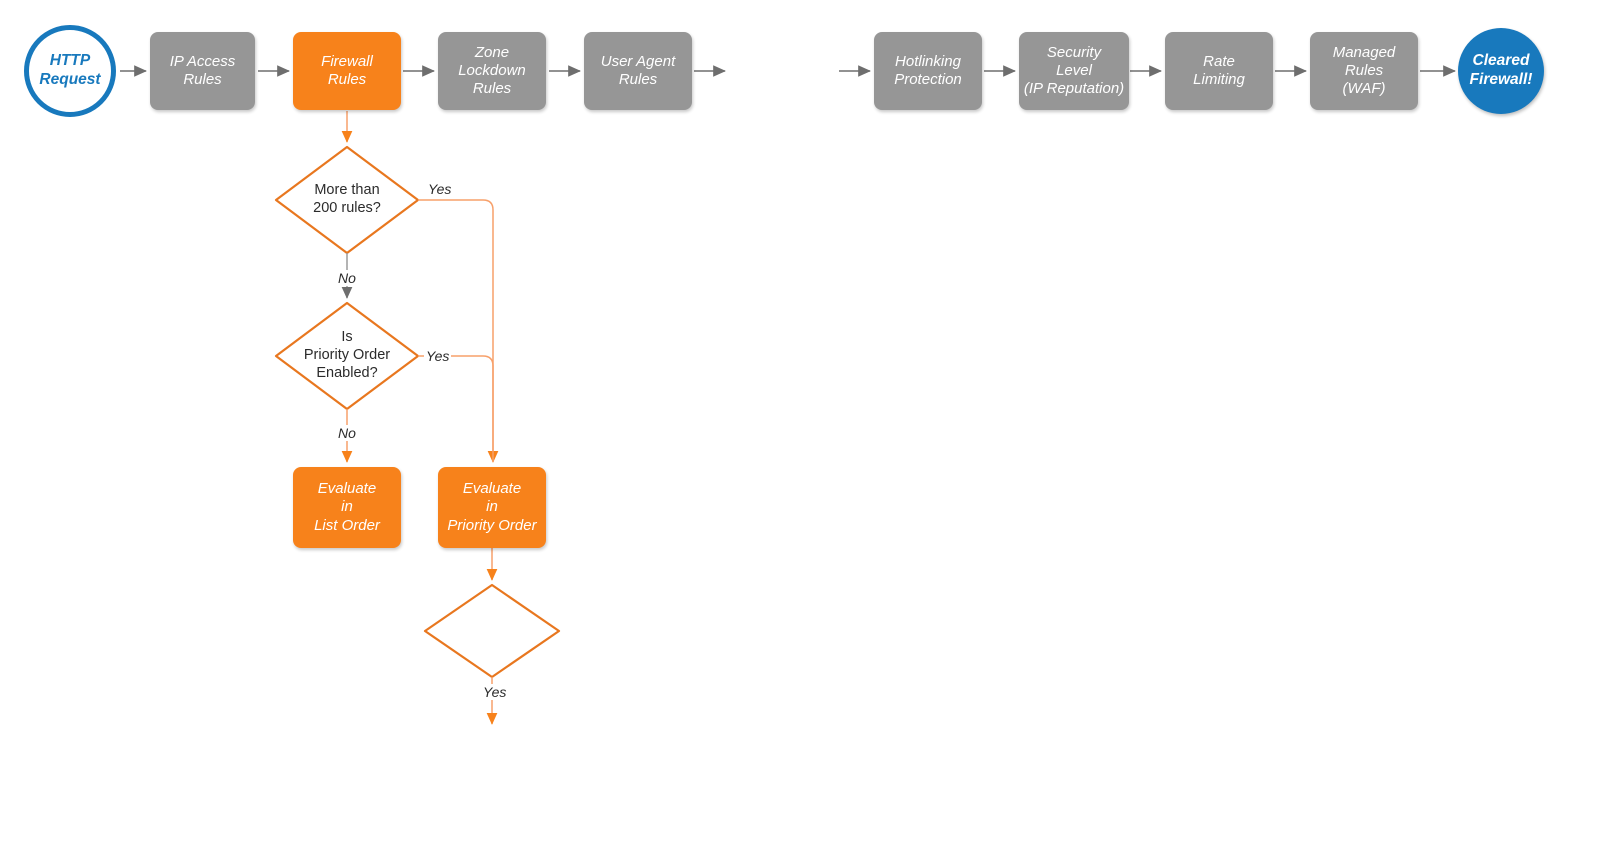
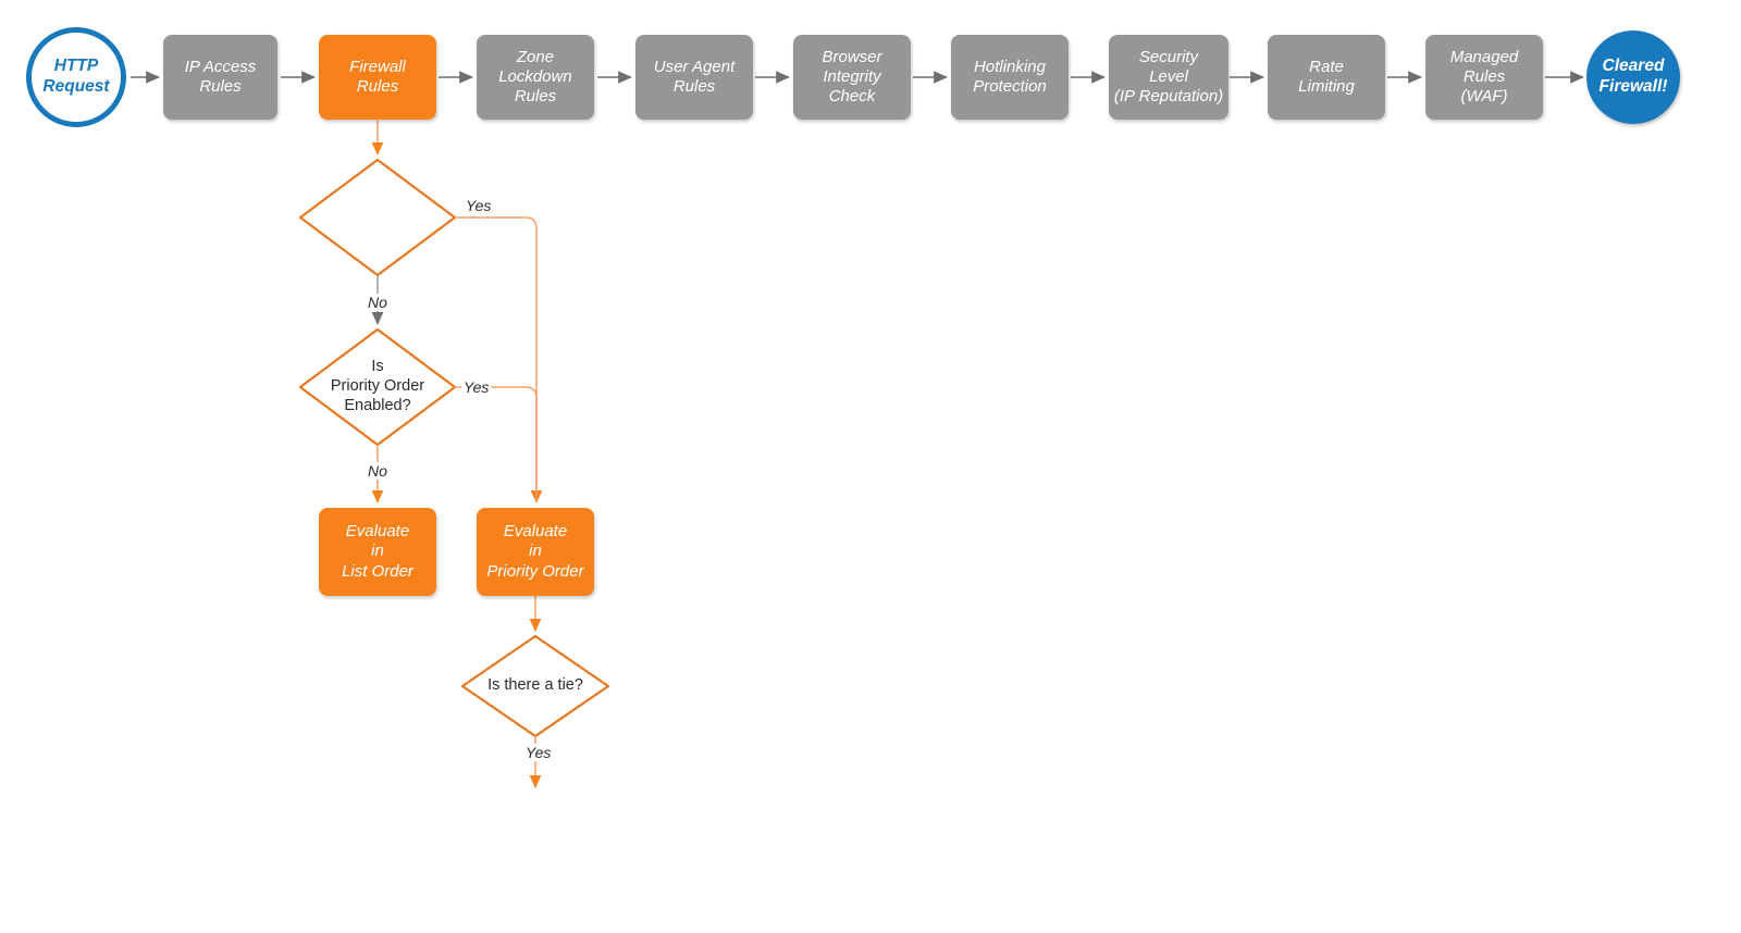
  HTTP
  Request
  IP Access
  Rules
  Firewall
  Rules
  Zone
  Lockdown
  Rules
  User Agent
  Rules
+ Browser
+ Integrity
+ Check
  Hotlinking
  Protection
  Security
  Level
  (IP Reputation)
  Rate
  Limiting
  Managed
  Rules
  (WAF)
  Cleared
  Firewall!
- More than
- 200 rules?
  Is
  Priority Order
  Enabled?
+ Is there a tie?
  Evaluate
  in
  List Order
  Evaluate
  in
  Priority Order
  Yes
  No
  Yes
  No
  Yes
